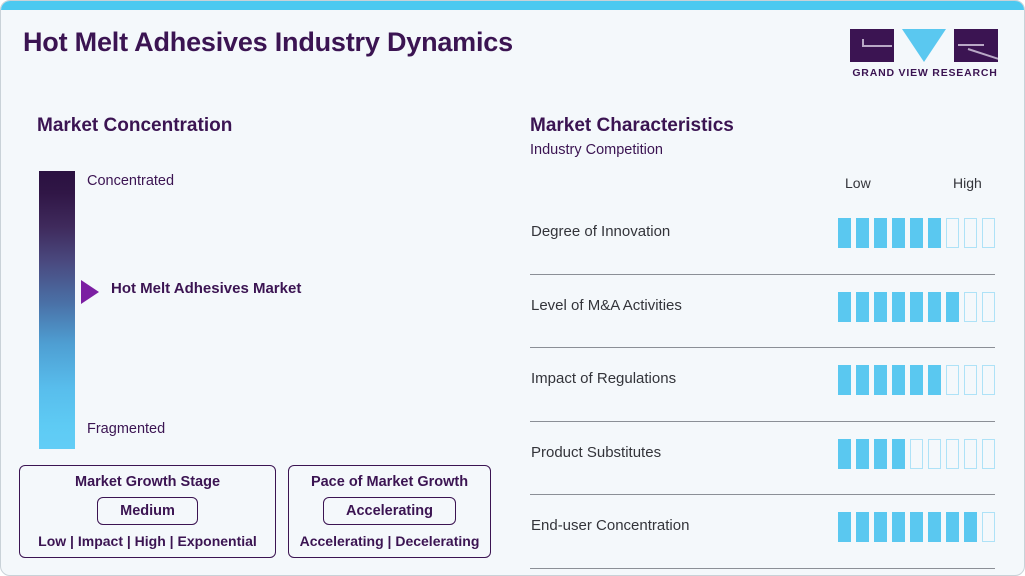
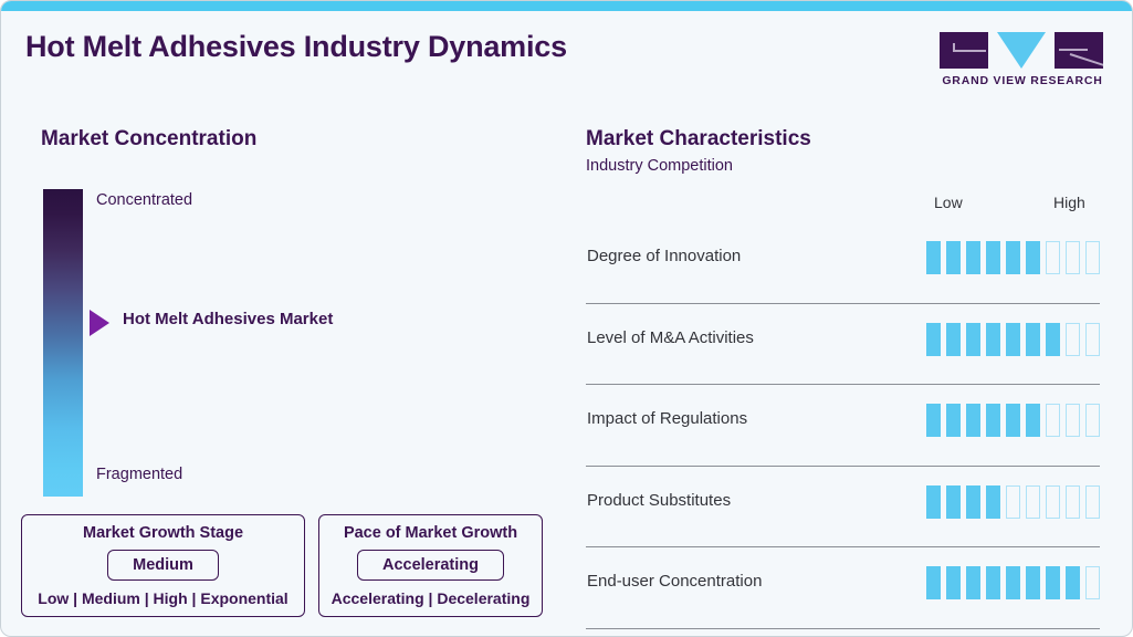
  Hot Melt Adhesives Industry Dynamics
  GRAND VIEW RESEARCH
  Market Concentration
  Concentrated
  Fragmented
  Hot Melt Adhesives Market
  Market Growth Stage
  Medium
- Low | Impact | High | Exponential
+ Low | Medium | High | Exponential
  Pace of Market Growth
  Accelerating
  Accelerating | Decelerating
  Market Characteristics
  Industry Competition
  Low
  High
  Degree of Innovation
  Level of M&A Activities
  Impact of Regulations
  Product Substitutes
  End-user Concentration
